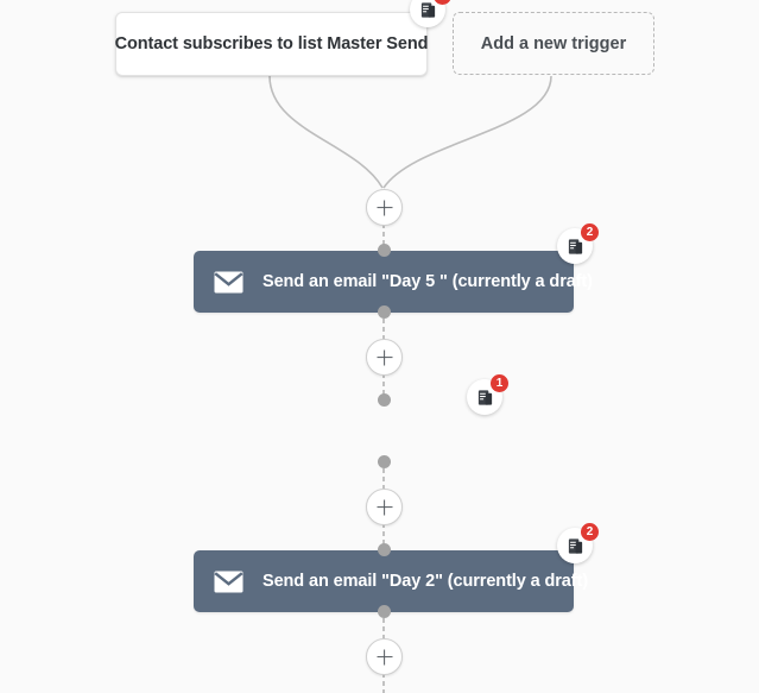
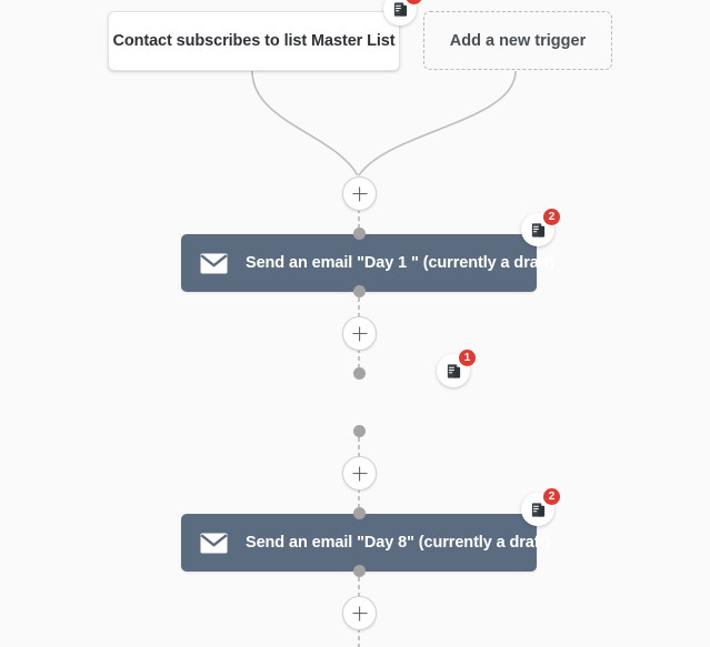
- Contact subscribes to list Master Send
+ Contact subscribes to list Master List
  Add a new trigger
- Send an email "Day 5 " (currently a draft)
+ Send an email "Day 1 " (currently a draft)
  2
  1
- Send an email "Day 2" (currently a draft)
+ Send an email "Day 8" (currently a draft)
  2
